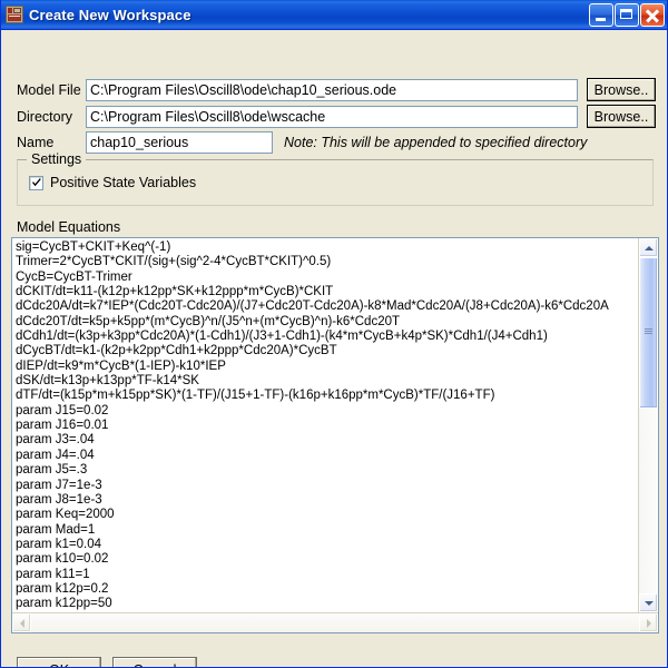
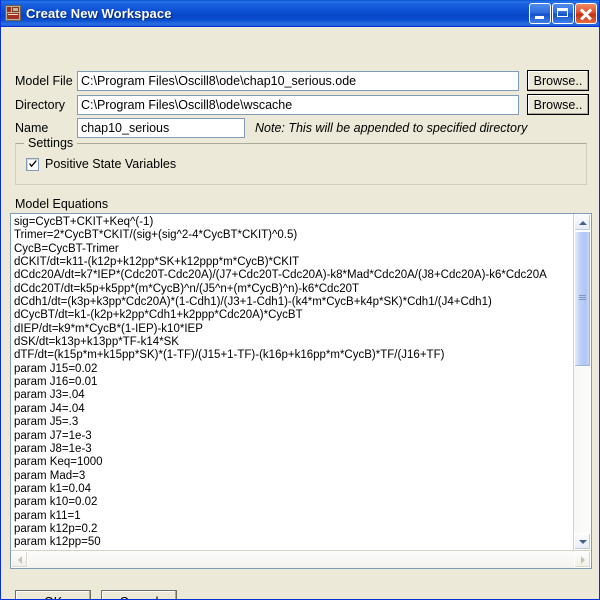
  Create New Workspace
  Model File
  C:\Program Files\Oscill8\ode\chap10_serious.ode
  Browse..
  Directory
  C:\Program Files\Oscill8\ode\wscache
  Browse..
  Name
  chap10_serious
  Note: This will be appended to specified directory
  Settings
  Positive State Variables
  Model Equations
  sig=CycBT+CKIT+Keq^(-1)
  Trimer=2*CycBT*CKIT/(sig+(sig^2-4*CycBT*CKIT)^0.5)
  CycB=CycBT-Trimer
  dCKIT/dt=k11-(k12p+k12pp*SK+k12ppp*m*CycB)*CKIT
  dCdc20A/dt=k7*IEP*(Cdc20T-Cdc20A)/(J7+Cdc20T-Cdc20A)-k8*Mad*Cdc20A/(J8+Cdc20A)-k6*Cdc20A
  dCdc20T/dt=k5p+k5pp*(m*CycB)^n/(J5^n+(m*CycB)^n)-k6*Cdc20T
  dCdh1/dt=(k3p+k3pp*Cdc20A)*(1-Cdh1)/(J3+1-Cdh1)-(k4*m*CycB+k4p*SK)*Cdh1/(J4+Cdh1)
  dCycBT/dt=k1-(k2p+k2pp*Cdh1+k2ppp*Cdc20A)*CycBT
  dIEP/dt=k9*m*CycB*(1-IEP)-k10*IEP
  dSK/dt=k13p+k13pp*TF-k14*SK
  dTF/dt=(k15p*m+k15pp*SK)*(1-TF)/(J15+1-TF)-(k16p+k16pp*m*CycB)*TF/(J16+TF)
  param J15=0.02
  param J16=0.01
  param J3=.04
  param J4=.04
  param J5=.3
  param J7=1e-3
  param J8=1e-3
- param Keq=2000
+ param Keq=1000
- param Mad=1
+ param Mad=3
  param k1=0.04
  param k10=0.02
  param k11=1
  param k12p=0.2
  param k12pp=50
